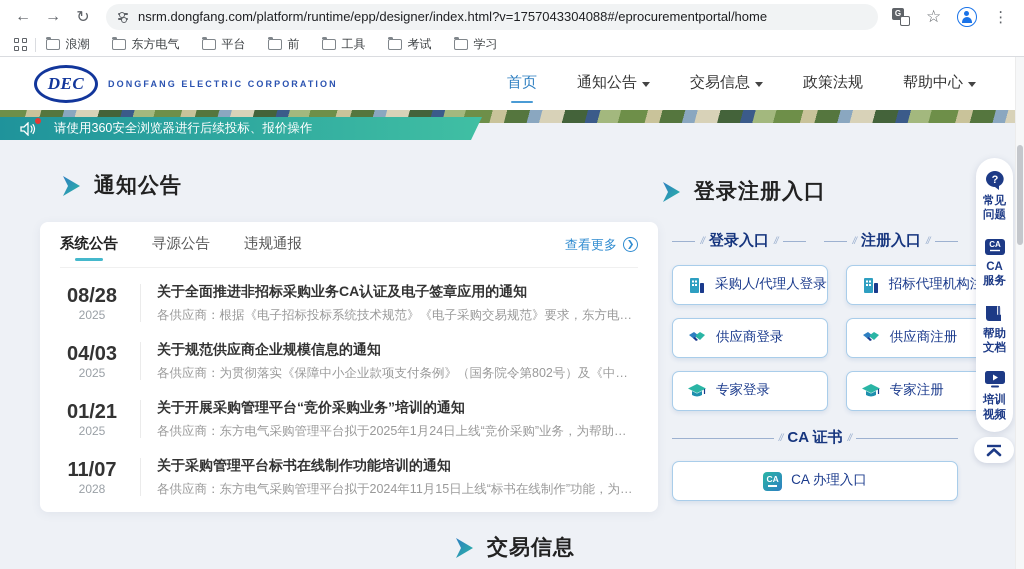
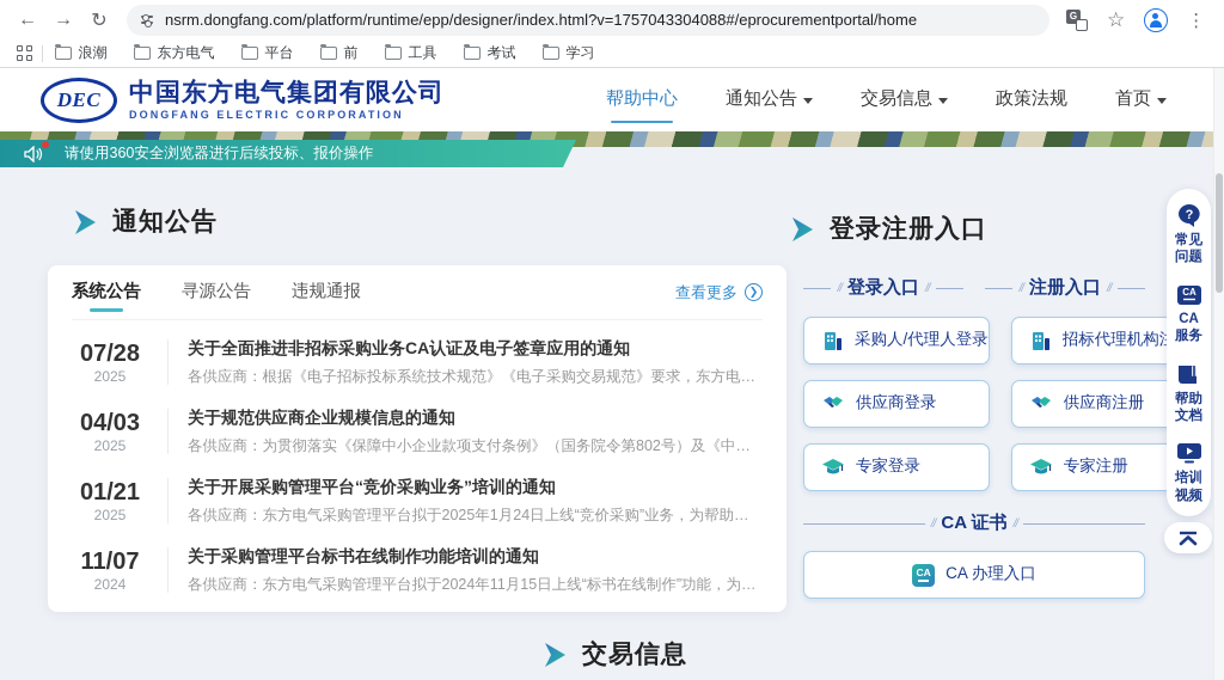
  ←
  →
  ↻
  nsrm.dongfang.com/platform/runtime/epp/designer/index.html?v=1757043304088#/eprocurementportal/home
  G
  ☆
  ⋮
  浪潮
  东方电气
  平台
  前
  工具
  考试
  学习
  DEC
+ 中国东方电气集团有限公司
  DONGFANG ELECTRIC CORPORATION
- 首页
+ 帮助中心
  通知公告
  交易信息
  政策法规
- 帮助中心
+ 首页
  请使用360安全浏览器进行后续投标、报价操作
  通知公告
  系统公告
  寻源公告
  违规通报
  查看更多
  ❯
- 08/28
+ 07/28
  2025
  关于全面推进非招标采购业务CA认证及电子签章应用的通知
  各供应商：根据《电子招标投标系统技术规范》《电子采购交易规范》要求，东方电气
  04/03
  2025
  关于规范供应商企业规模信息的通知
  各供应商：为贯彻落实《保障中小企业款项支付条例》（国务院令第802号）及《中小企
  01/21
  2025
  关于开展采购管理平台“竞价采购业务”培训的通知
  各供应商：东方电气采购管理平台拟于2025年1月24日上线“竞价采购”业务，为帮助各供
  11/07
- 2028
+ 2024
  关于采购管理平台标书在线制作功能培训的通知
  各供应商：东方电气采购管理平台拟于2024年11月15日上线“标书在线制作”功能，为帮
  登录注册入口
  //
  登录入口
  //
  //
  注册入口
  //
  采购人/代理人登录
  招标代理机构
  供应商登录
  供应商注册
  专家登录
  专家注册
  //
  CA 证书
  //
  CA
  CA 办理入口
  交易信息
  ?
  常见问题
  CA
  CA服务
  帮助文档
  培训视频
